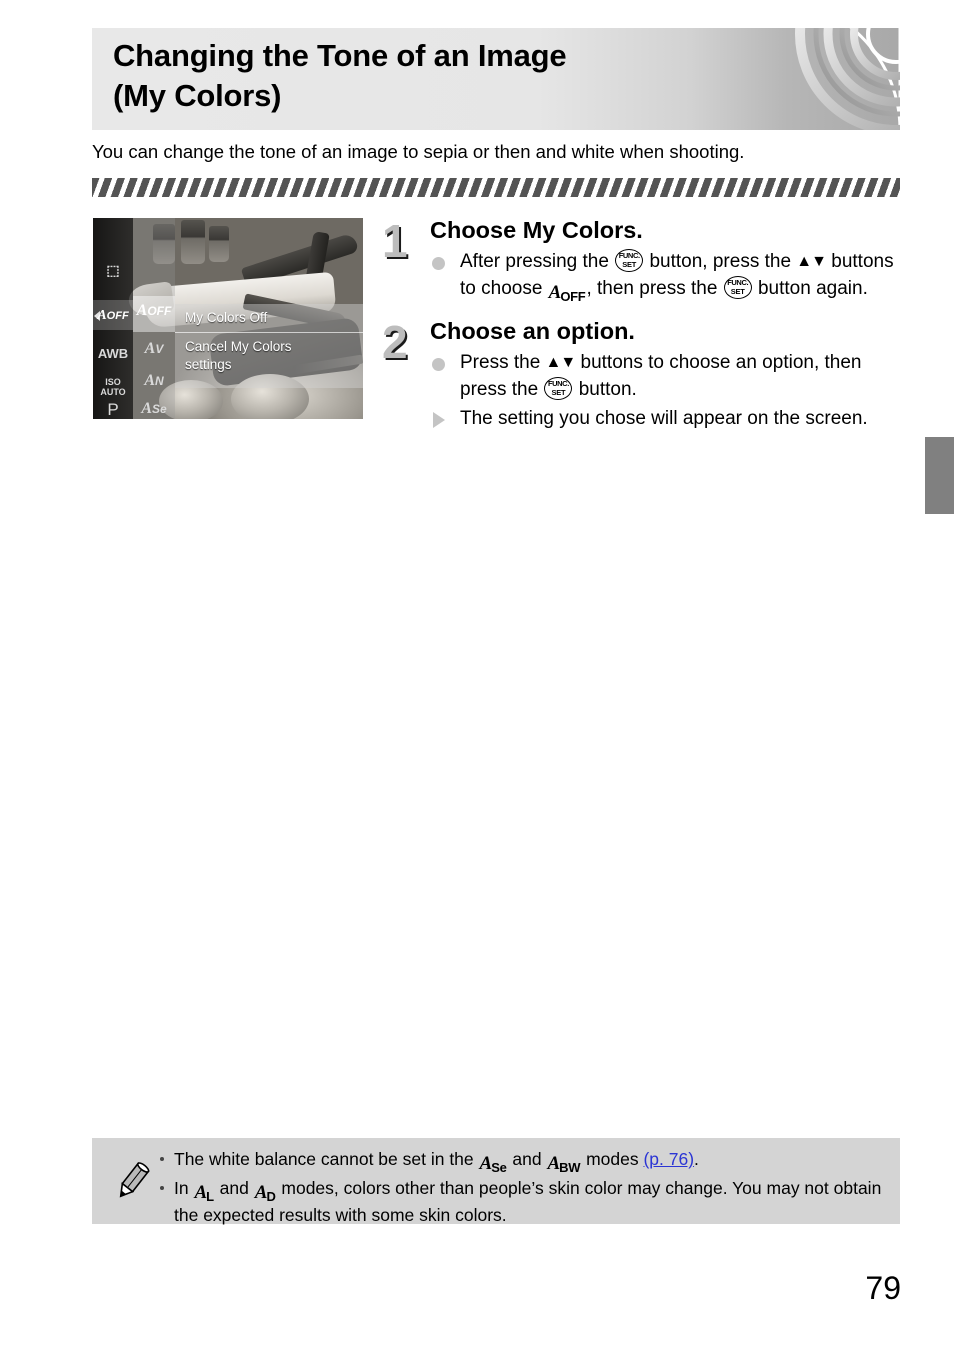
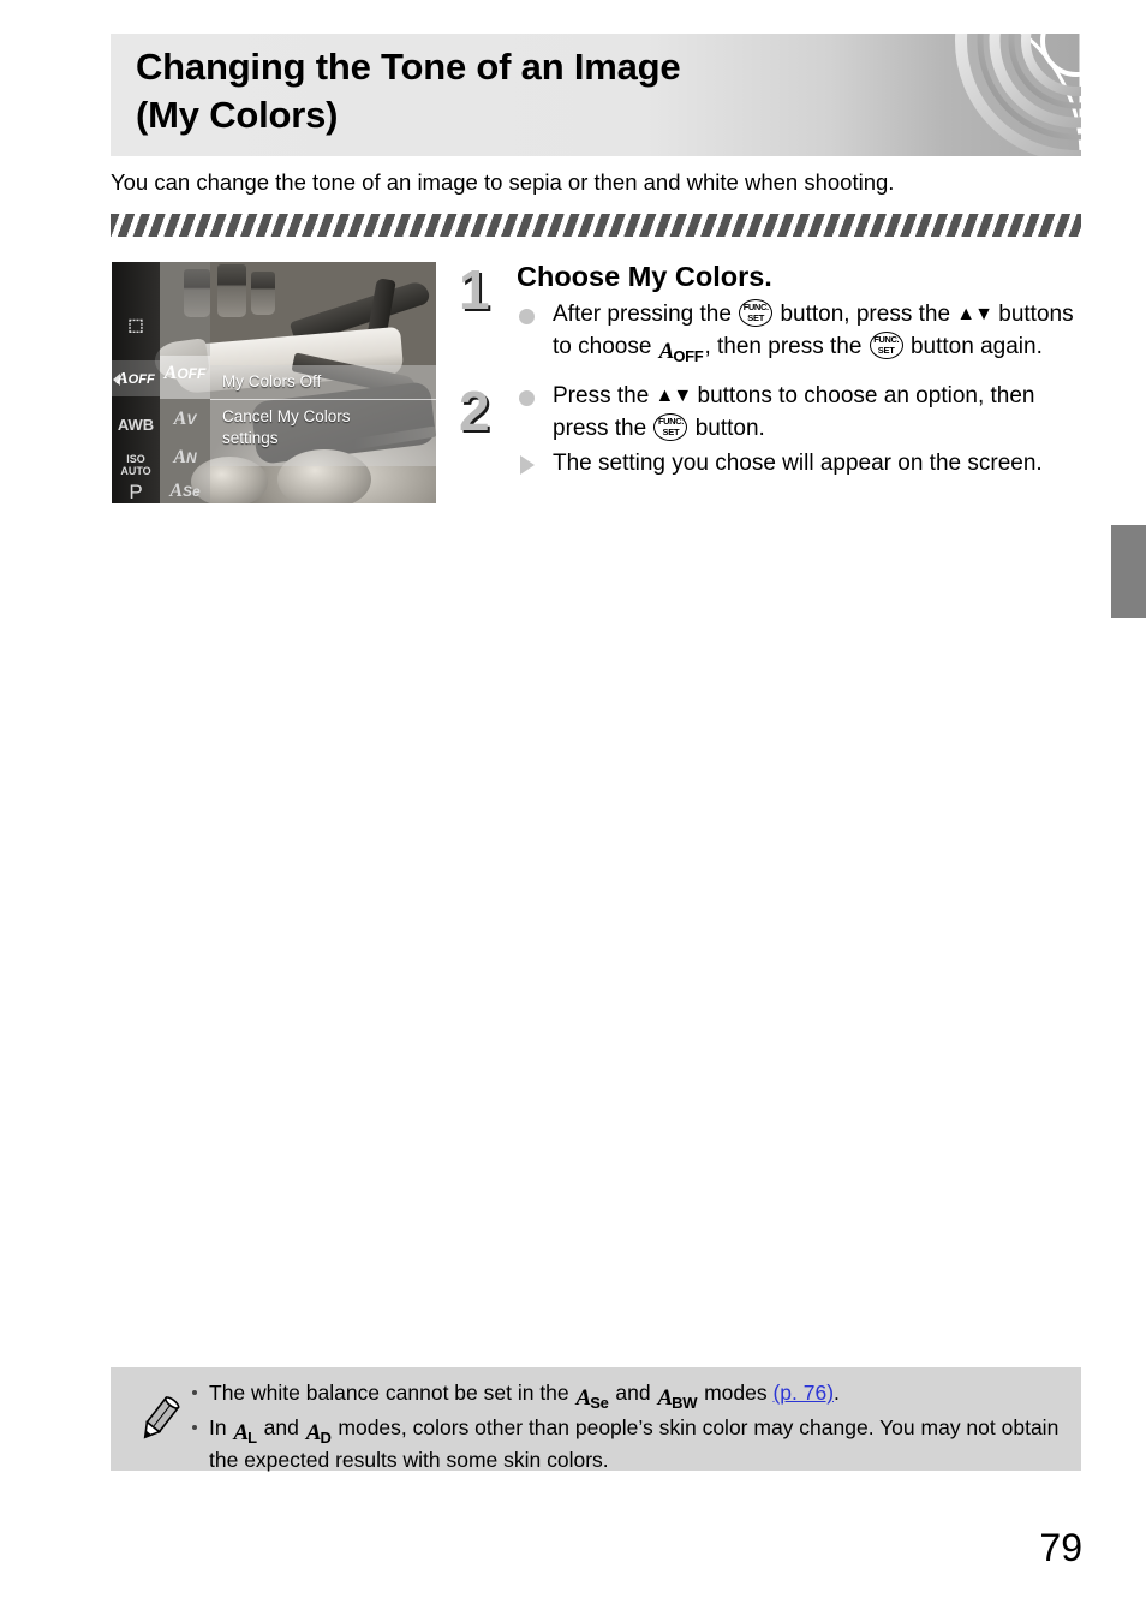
  Changing the Tone of an Image
  (My Colors)
  You can change the tone of an image to sepia or then and white when shooting.
  ⬚
  AOFF
  AWB
  ISO
  AUTO
  P
  AOFF
  AV
  AN
  ASe
  My Colors Off
  Cancel My Colors
  settings
  1
  Choose My Colors.
  After pressing the
  FUNC.
  SET
  button, press the ▲▼ buttons to choose AOFF, then press the
  FUNC.
  SET
  button again.
  2
- Choose an option.
  Press the ▲▼ buttons to choose an option, then press the
  FUNC.
  SET
  button.
  The setting you chose will appear on the screen.
  The white balance cannot be set in the ASe and ABW modes (p. 76).
  In AL and AD modes, colors other than people’s skin color may change. You may not obtain the expected results with some skin colors.
  79
